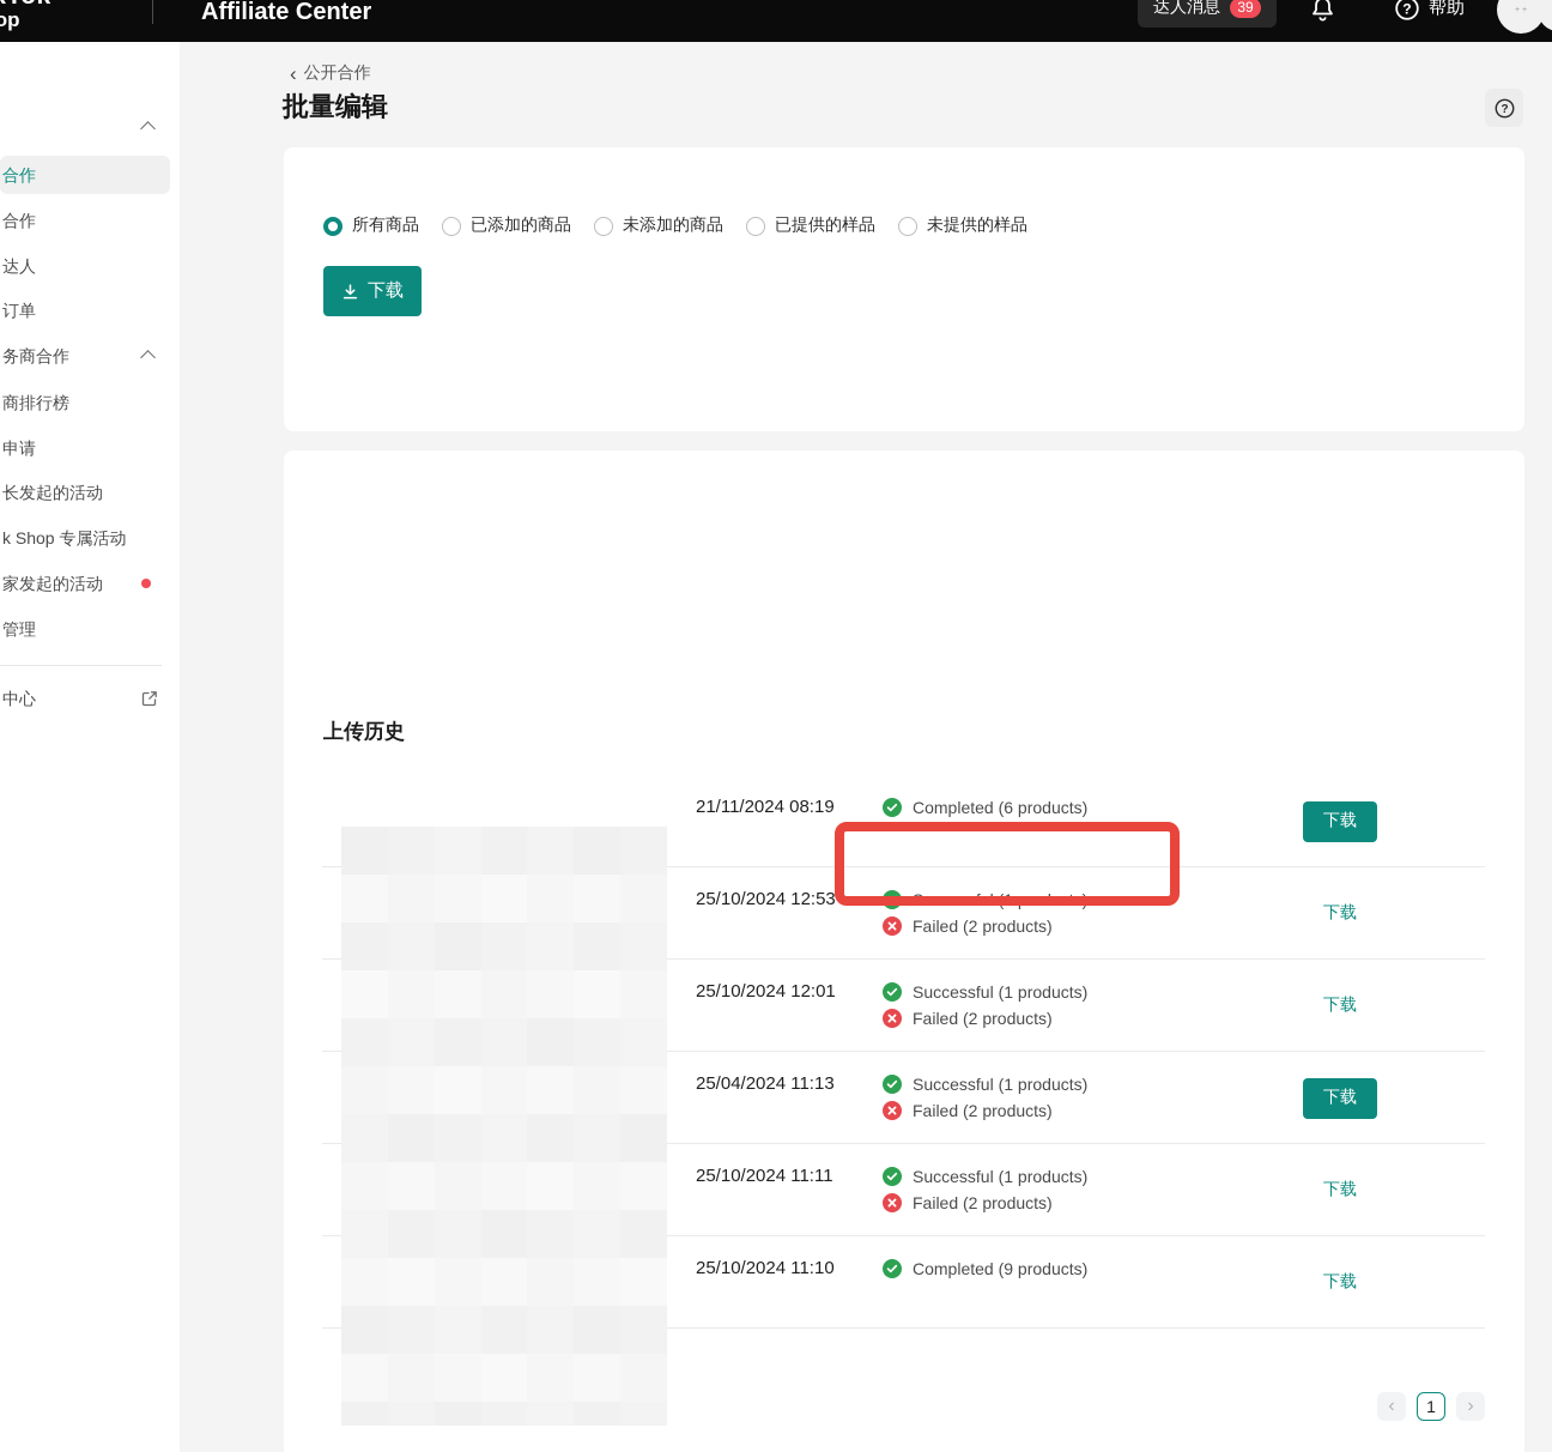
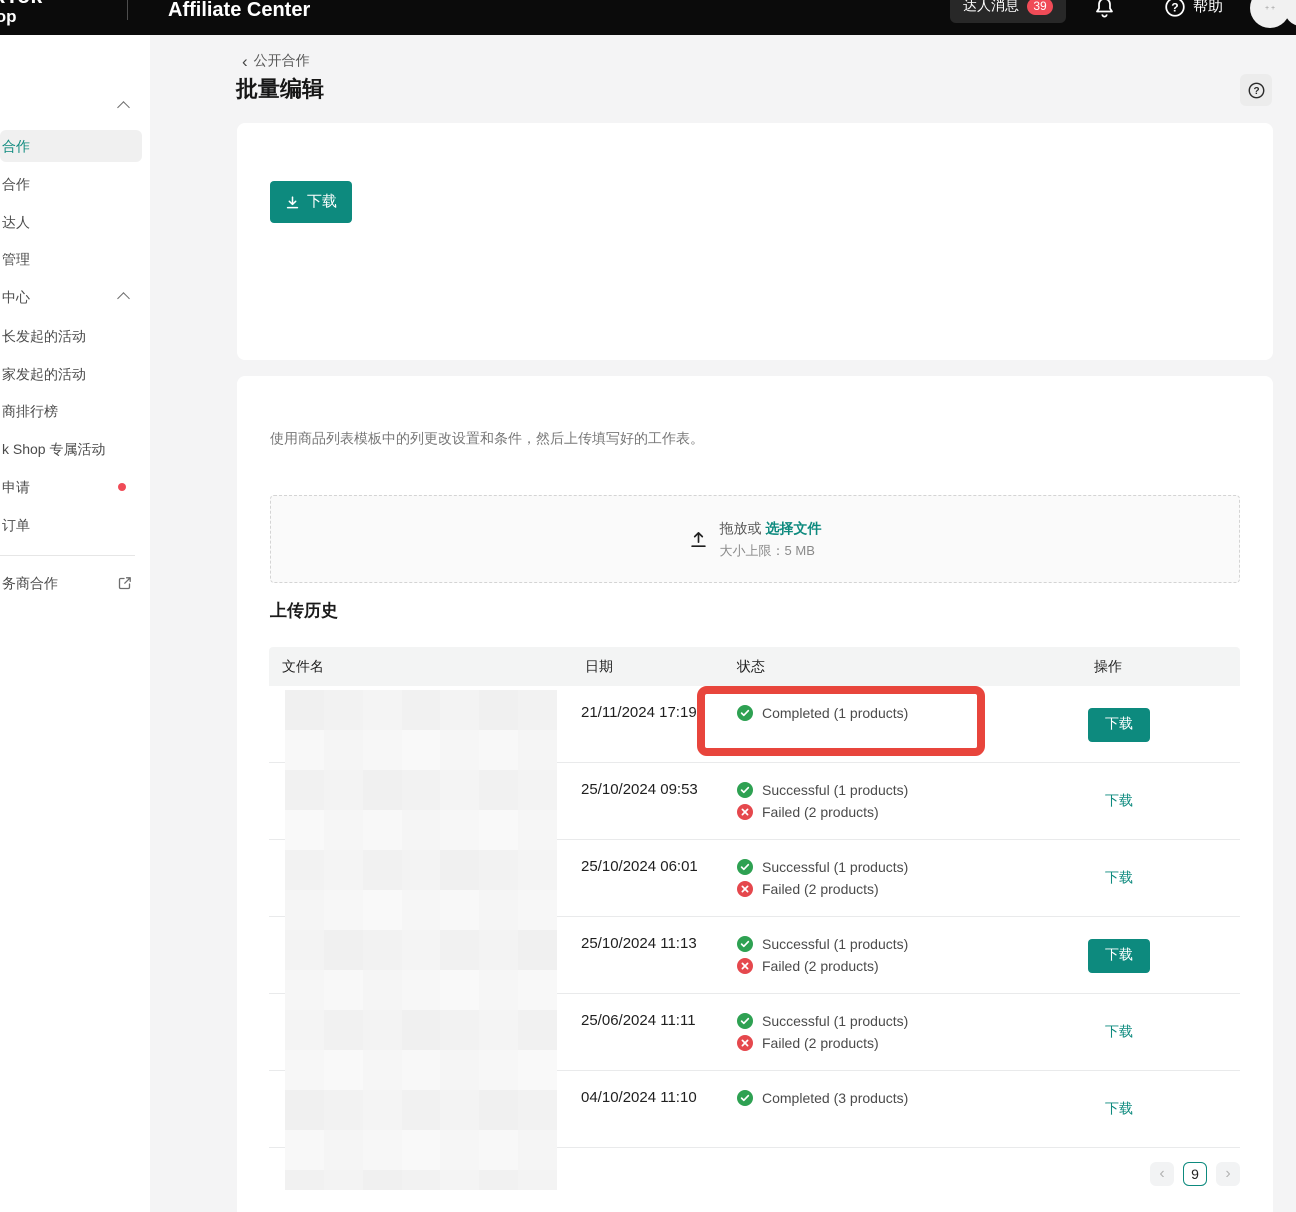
  Affiliate Center
  达人消息
  39
  ?
  帮助
  合作
  合作
  达人
- 订单
+ 管理
- 务商合作
+ 中心
- 商排行榜
+ 长发起的活动
- 申请
+ 家发起的活动
- 长发起的活动
+ 商排行榜
  k Shop 专属活动
- 家发起的活动
+ 申请
- 管理
+ 订单
- 中心
+ 务商合作
  ‹
  公开合作
  批量编辑
  ?
- 所有商品
- 已添加的商品
- 未添加的商品
- 已提供的样品
- 未提供的样品
  下载
+ 使用商品列表模板中的列更改设置和条件，然后上传填写好的工作表。
+ 拖放或 选择文件
+ 大小上限：5 MB
  上传历史
+ 文件名
+ 日期
+ 状态
+ 操作
- 21/11/2024 08:19
+ 21/11/2024 17:19
- Completed (6 products)
+ Completed (1 products)
  下载
- 25/10/2024 12:53
+ 25/10/2024 09:53
  Successful (1 products)
  Failed (2 products)
  下载
- 25/10/2024 12:01
+ 25/10/2024 06:01
  Successful (1 products)
  Failed (2 products)
  下载
- 25/04/2024 11:13
+ 25/10/2024 11:13
  Successful (1 products)
  Failed (2 products)
  下载
- 25/10/2024 11:11
+ 25/06/2024 11:11
  Successful (1 products)
  Failed (2 products)
  下载
- 25/10/2024 11:10
+ 04/10/2024 11:10
- Completed (9 products)
+ Completed (3 products)
  下载
  ‹
- 1
+ 9
  ›
